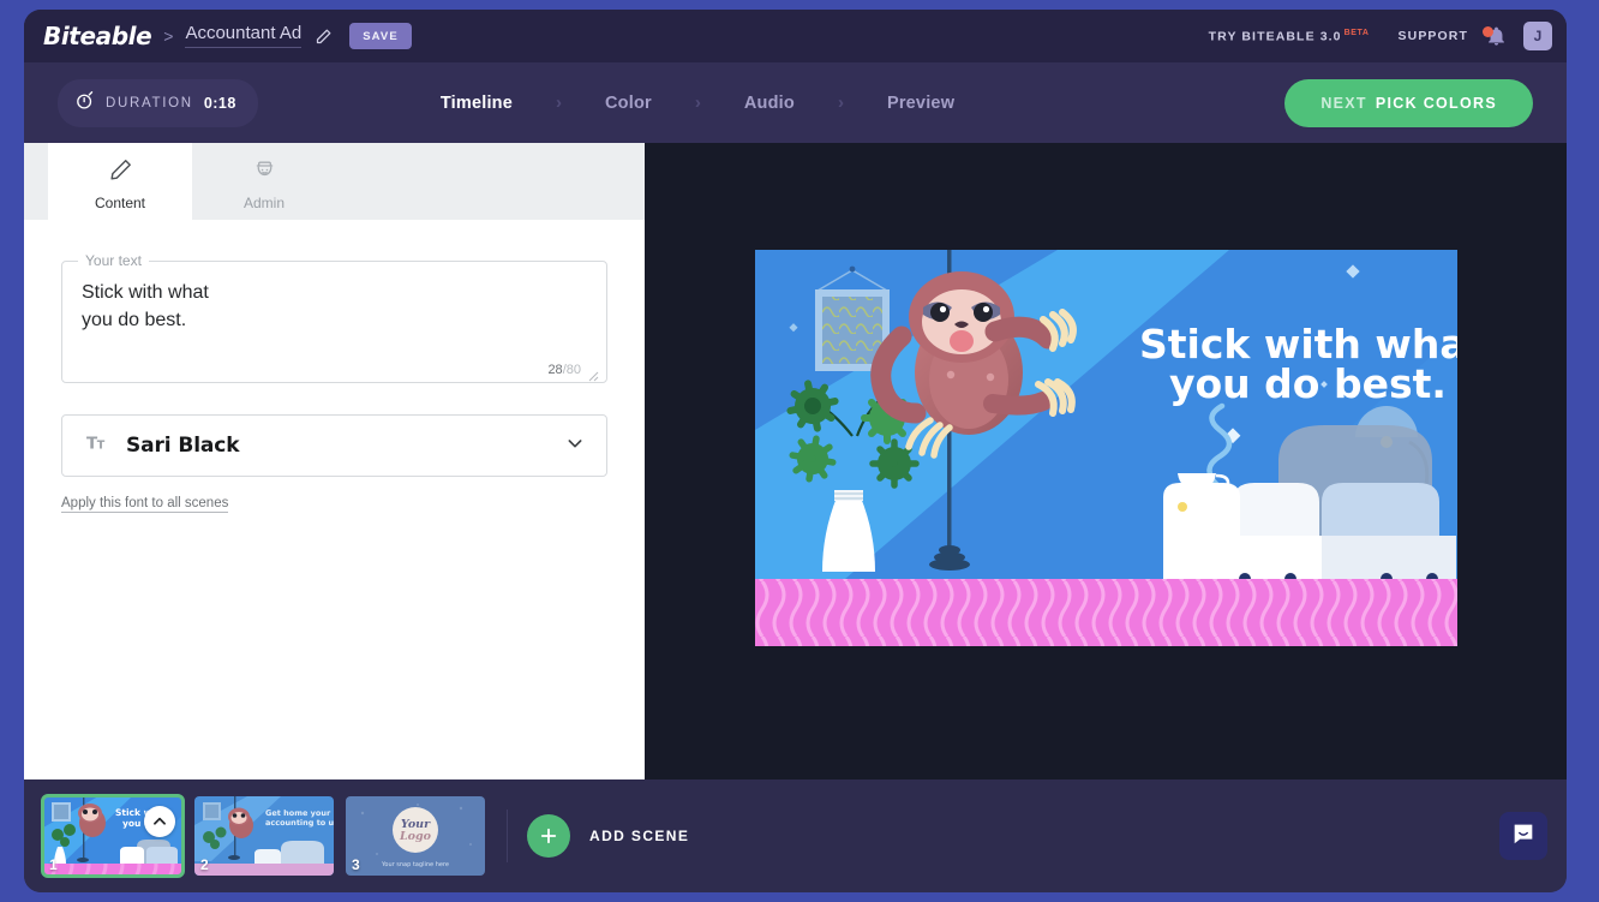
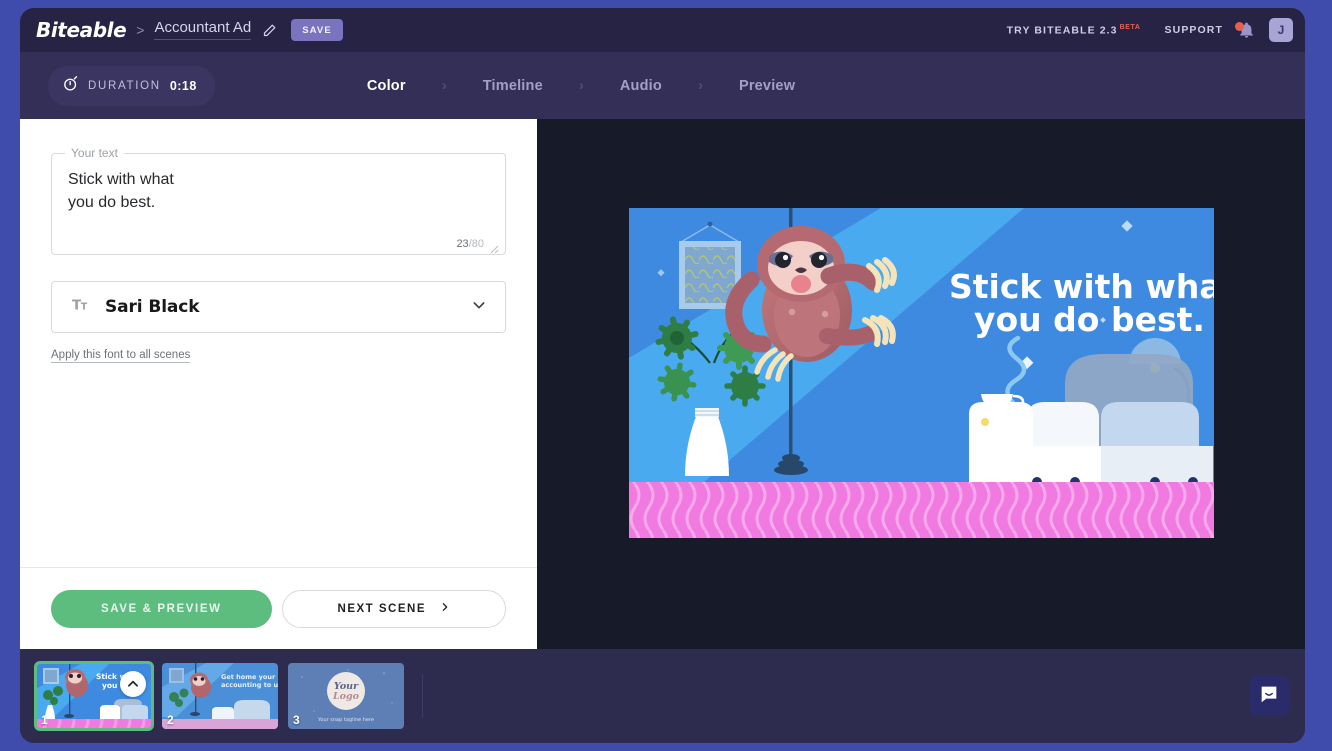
  Biteable
  >
  Accountant Ad
  SAVE
- TRY BITEABLE 3.0
+ TRY BITEABLE 2.3
  SUPPORT
  J
  DURATION
  0:18
- Timeline
+ Color
  ›
- Color
+ Timeline
  ›
  Audio
  ›
  Preview
- NEXT
- PICK COLORS
- Content
- Admin
  Your text
  Stick with what
  you do best.
- 28/80
+ 23/80
  T
  T
  Sari Black
  Apply this font to all scenes
+ SAVE & PREVIEW
+ NEXT SCENE
  Stick with wha
  you do best.
  1
  Get home your
  accounting to u
  2
  Your
  Logo
  3
- ADD SCENE
